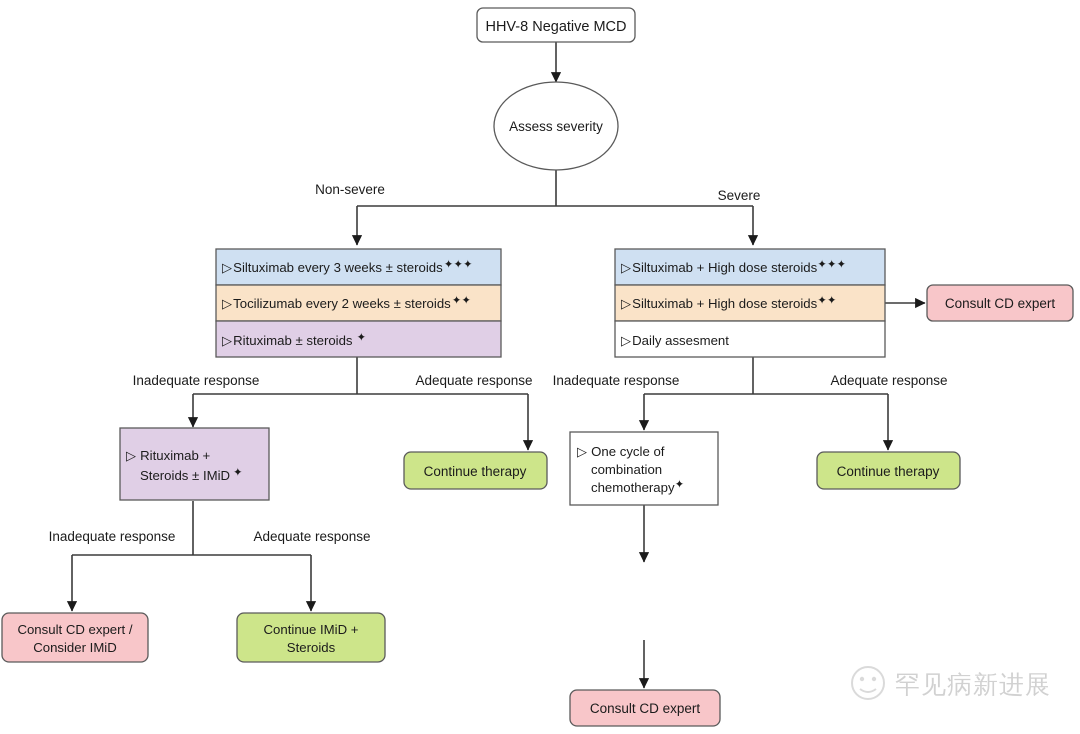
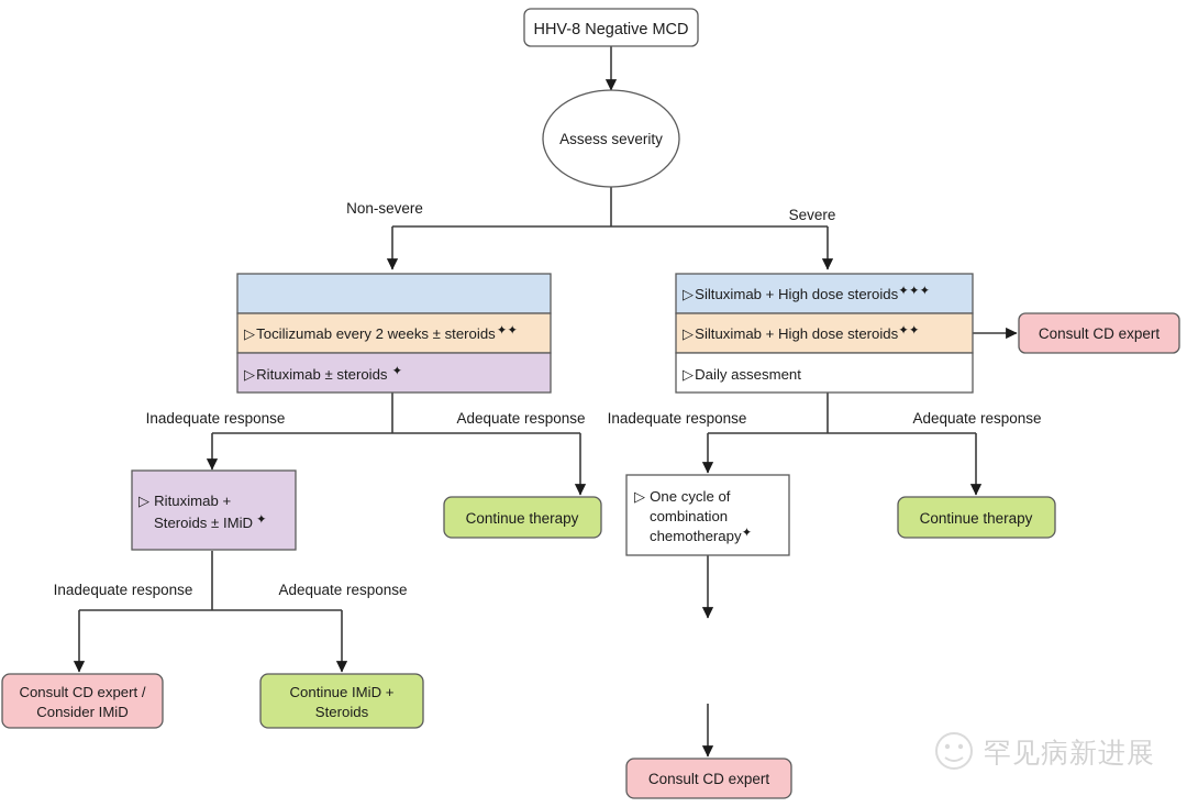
  HHV-8 Negative MCD
  Assess severity
  Non-severe
  Severe
- ▷Siltuximab every 3 weeks ± steroids✦✦✦
  ▷Tocilizumab every 2 weeks ± steroids✦✦
  ▷Rituximab ± steroids ✦
  ▷Siltuximab + High dose steroids✦✦✦
  ▷Siltuximab + High dose steroids✦✦
  ▷Daily assesment
  Consult CD expert
  Inadequate response
  Adequate response
  ▷ Rituximab +
  Steroids ± IMiD ✦
  Continue therapy
  Inadequate response
  Adequate response
  Consult CD expert /
  Consider IMiD
  Continue IMiD +
  Steroids
  Inadequate response
  Adequate response
  ▷ One cycle of
  combination
  chemotherapy✦
  Continue therapy
  Consult CD expert
  罕见病新进展
